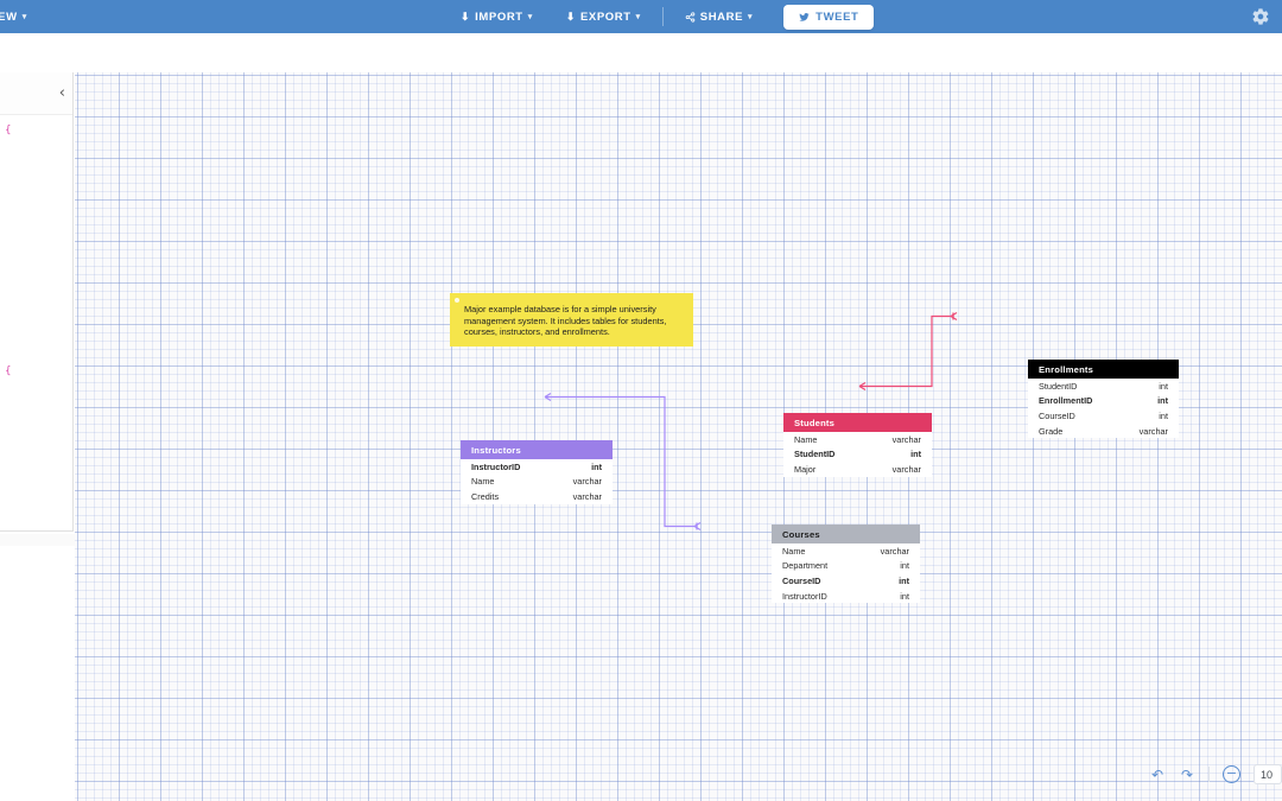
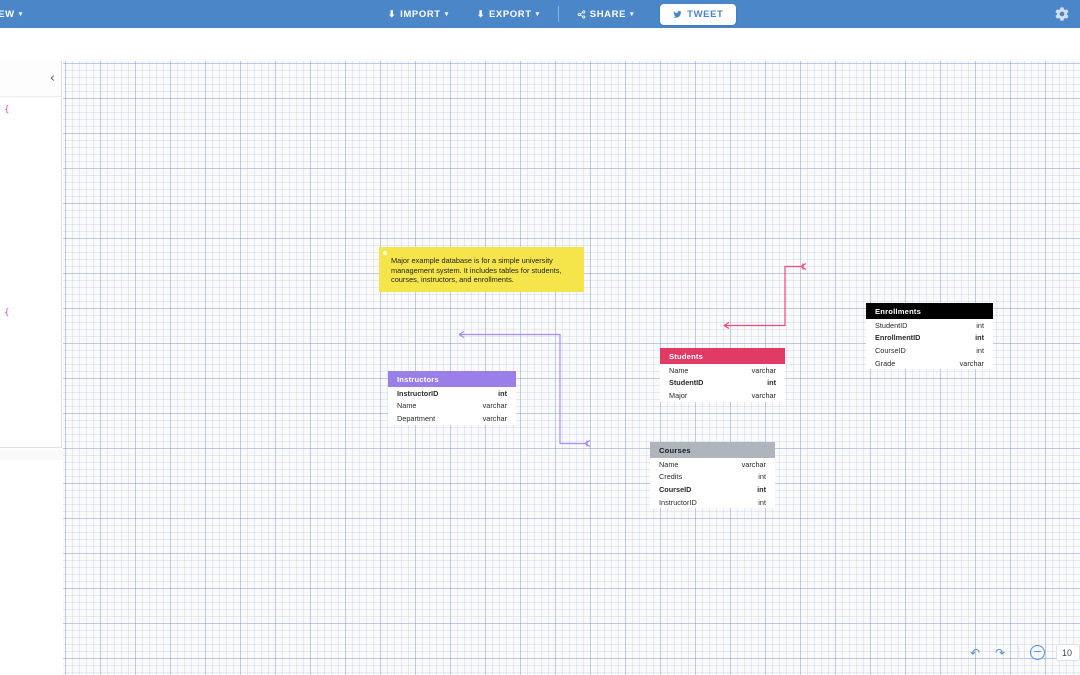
  ⬇
  IMPORT
  ⬇
  EXPORT
  SHARE
  TWEET
  ‹
  Major example database is for a simple university management system. It includes tables for students, courses, instructors, and enrollments.
  Instructors
  InstructorID
  int
  Name
  varchar
- Credits
+ Department
  varchar
  Students
  Name
  varchar
  StudentID
  int
  Major
  varchar
  Courses
  Name
  varchar
- Department
+ Credits
  int
  CourseID
  int
  InstructorID
  int
  Enrollments
  StudentID
  int
  EnrollmentID
  int
  CourseID
  int
  Grade
  varchar
  ↶
  ↷
  −
  10
